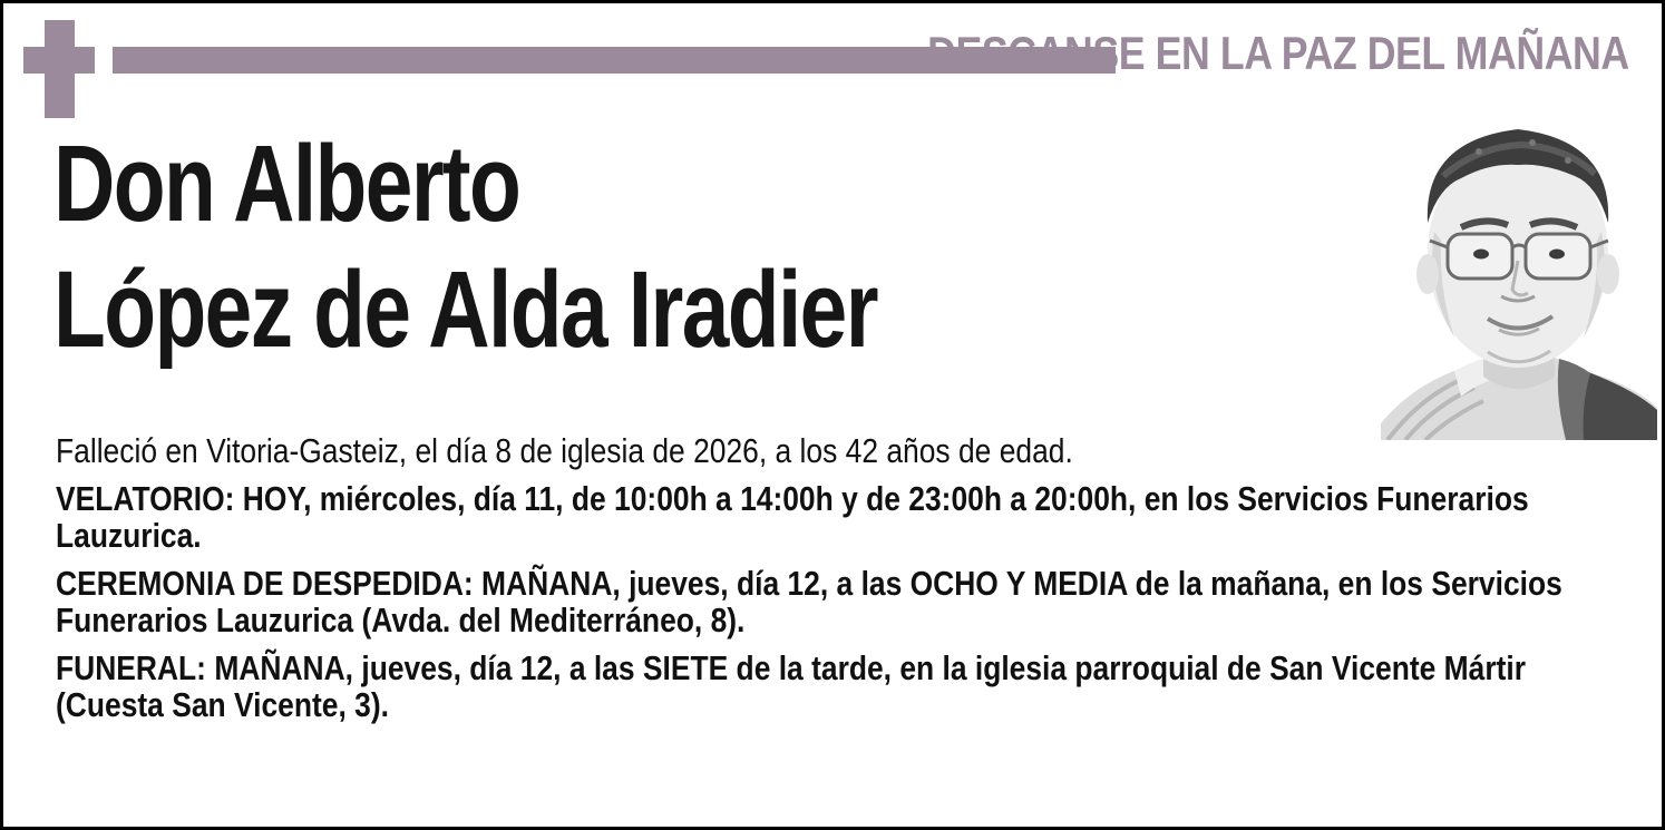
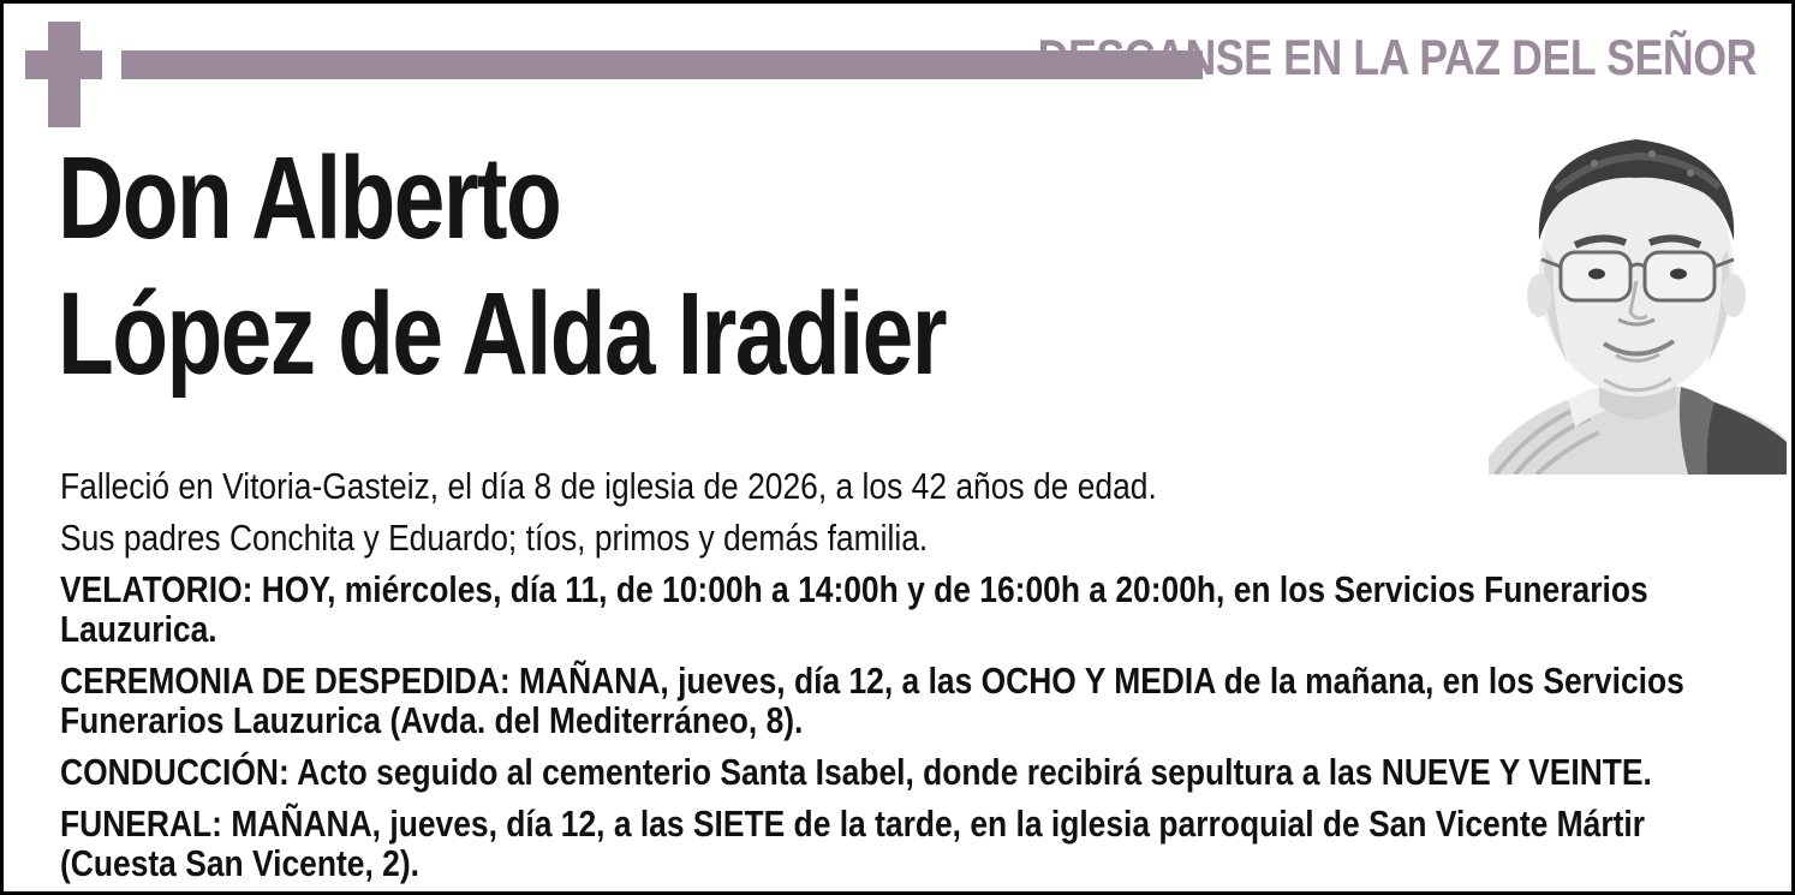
- DESCANSE EN LA PAZ DEL MAÑANA
+ DESCANSE EN LA PAZ DEL SEÑOR
  Don Alberto
  López de Alda Iradier
  Falleció en Vitoria-Gasteiz, el día 8 de iglesia de 2026, a los 42 años de edad.
+ Sus padres Conchita y Eduardo; tíos, primos y demás familia.
- VELATORIO: HOY, miércoles, día 11, de 10:00h a 14:00h y de 23:00h a 20:00h, en los Servicios Funerarios Lauzurica.
+ VELATORIO: HOY, miércoles, día 11, de 10:00h a 14:00h y de 16:00h a 20:00h, en los Servicios Funerarios Lauzurica.
  CEREMONIA DE DESPEDIDA: MAÑANA, jueves, día 12, a las OCHO Y MEDIA de la mañana, en los Servicios Funerarios Lauzurica (Avda. del Mediterráneo, 8).
+ CONDUCCIÓN: Acto seguido al cementerio Santa Isabel, donde recibirá sepultura a las NUEVE Y VEINTE.
- FUNERAL: MAÑANA, jueves, día 12, a las SIETE de la tarde, en la iglesia parroquial de San Vicente Mártir (Cuesta San Vicente, 3).
+ FUNERAL: MAÑANA, jueves, día 12, a las SIETE de la tarde, en la iglesia parroquial de San Vicente Mártir (Cuesta San Vicente, 2).
